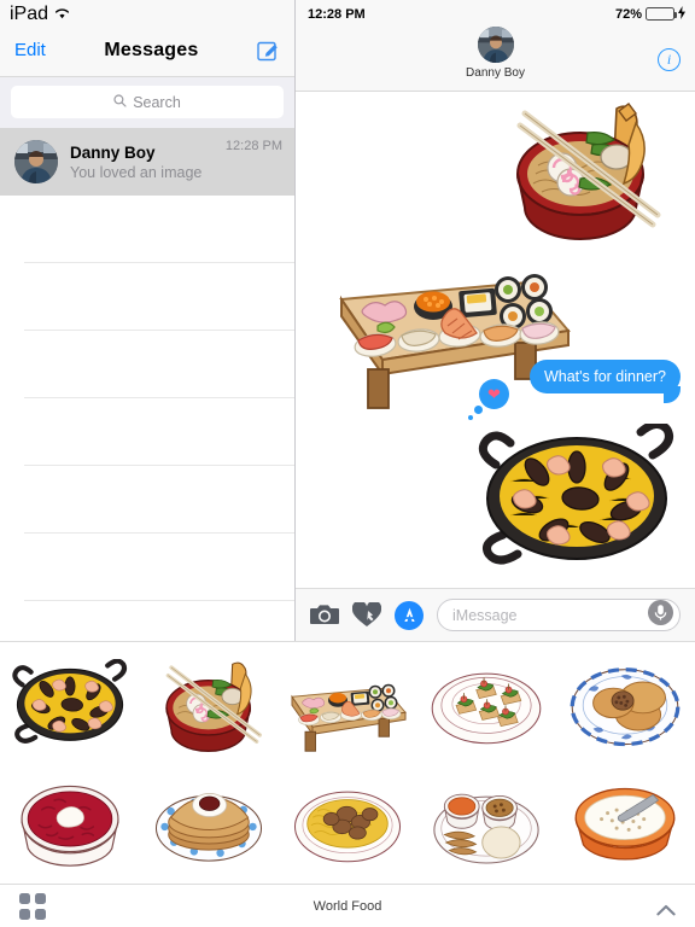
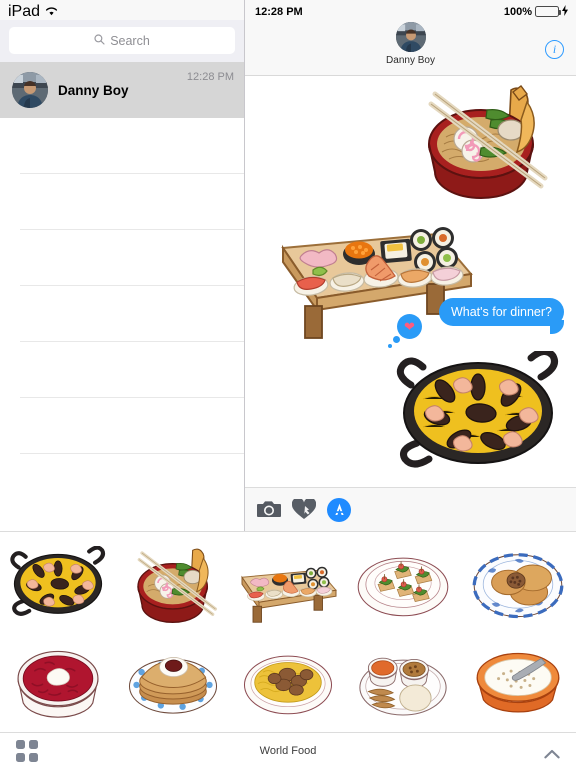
  iPad
- Edit
- Messages
  Search
  Danny Boy
- You loved an image
  12:28 PM
  12:28 PM
- 72%
+ 100%
  Danny Boy
  i
  What's for dinner?
  ❤
- iMessage
  World Food
